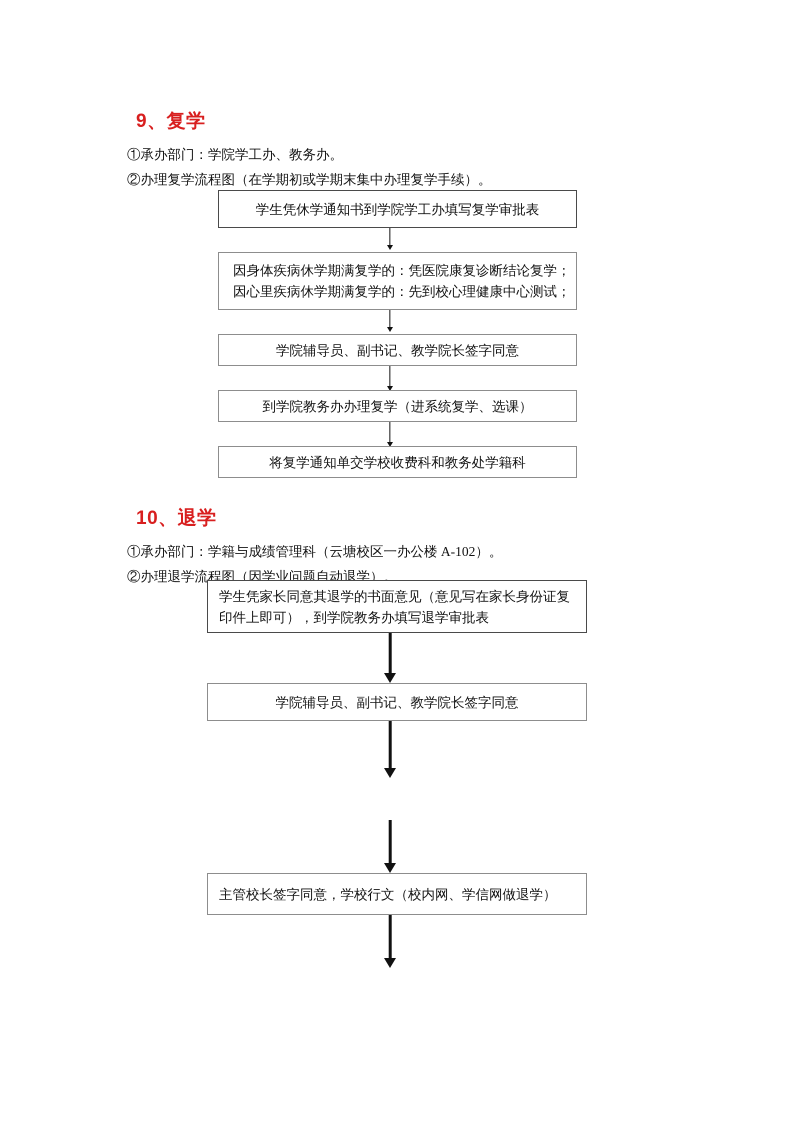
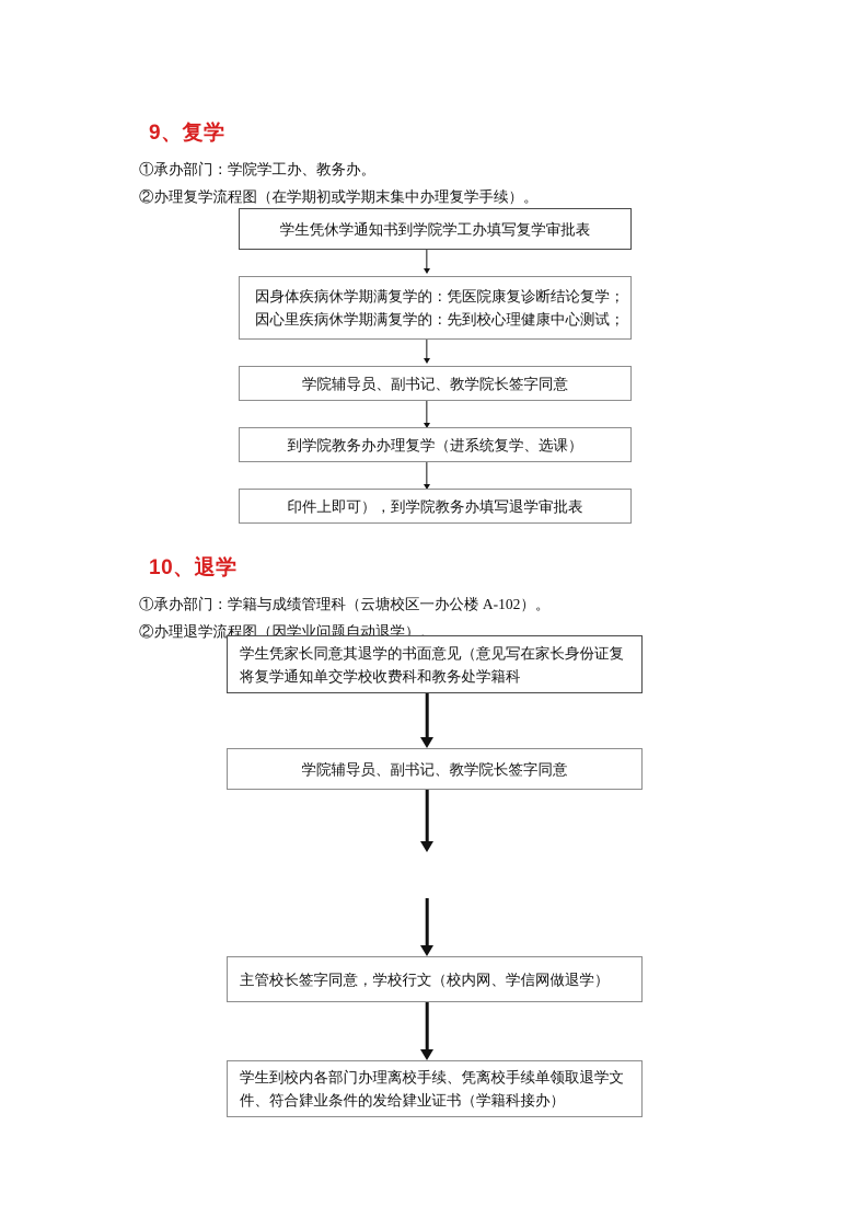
  9、复学
  ①承办部门：学院学工办、教务办。
  ②办理复学流程图（在学期初或学期末集中办理复学手续）。
  学生凭休学通知书到学院学工办填写复学审批表
  因身体疾病休学期满复学的：凭医院康复诊断结论复学；
  因心里疾病休学期满复学的：先到校心理健康中心测试；
  学院辅导员、副书记、教学院长签字同意
  到学院教务办办理复学（进系统复学、选课）
- 将复学通知单交学校收费科和教务处学籍科
+ 印件上即可），到学院教务办填写退学审批表
  10、退学
  ①承办部门：学籍与成绩管理科（云塘校区一办公楼 A-102）。
  ②办理退学流程图（因学业问题自动退学）。
  学生凭家长同意其退学的书面意见（意见写在家长身份证复
- 印件上即可），到学院教务办填写退学审批表
+ 将复学通知单交学校收费科和教务处学籍科
  学院辅导员、副书记、教学院长签字同意
  主管校长签字同意，学校行文（校内网、学信网做退学）
+ 学生到校内各部门办理离校手续、凭离校手续单领取退学文
+ 件、符合肄业条件的发给肄业证书（学籍科接办）
